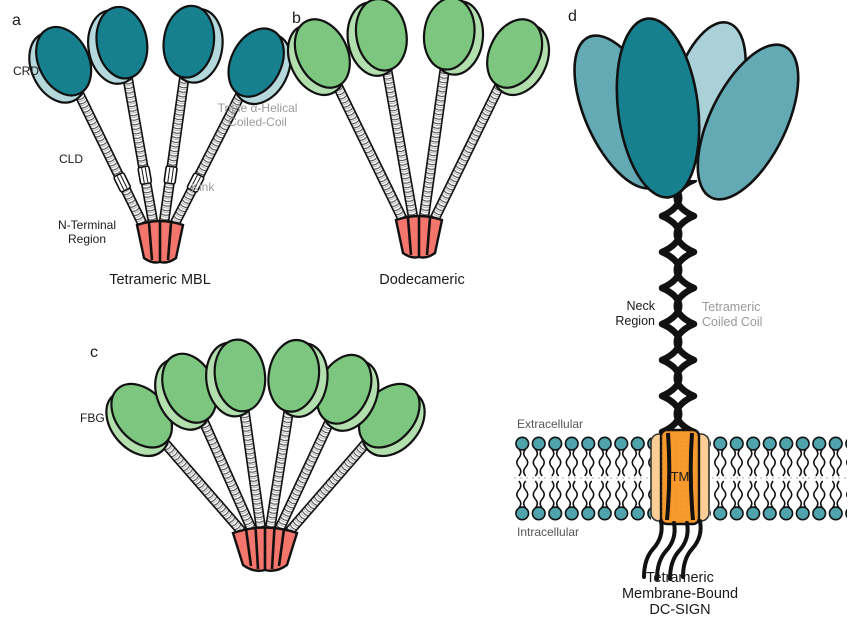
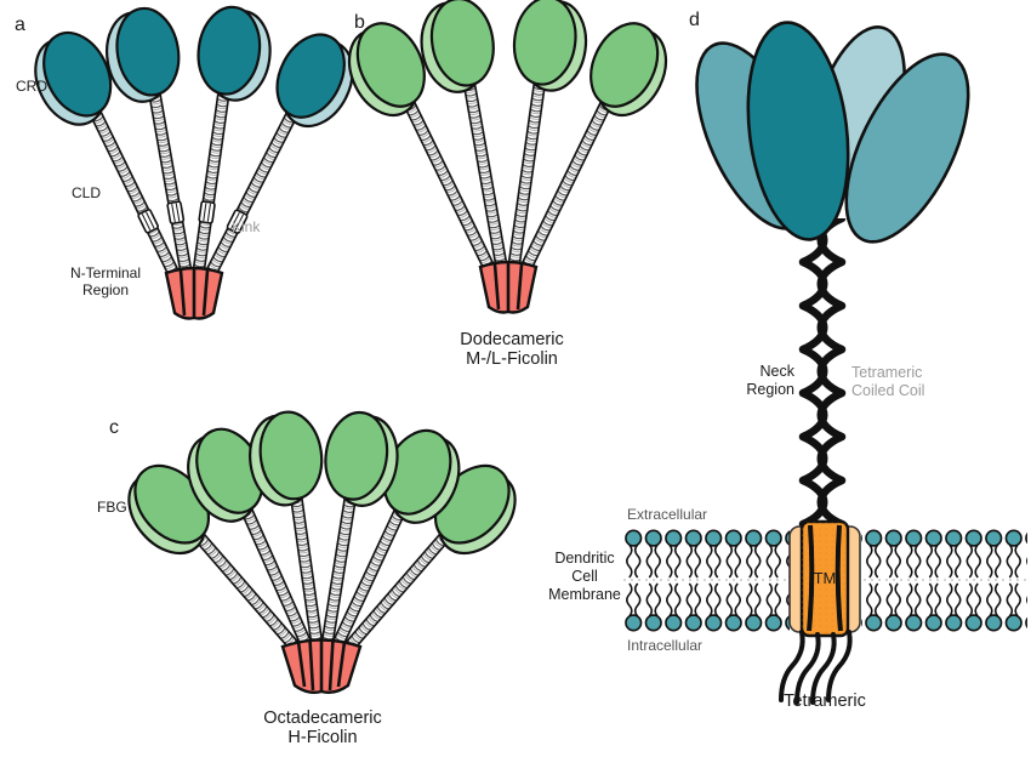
  a
  CRD
  CLD
- Triple α-Helical
- Coiled-Coil
  Kink
  N-Terminal
  Region
- Tetrameric MBL
  b
  Dodecameric
+ M-/L-Ficolin
  c
  FBG
+ Octadecameric
+ H-Ficolin
  d
  Neck
  Region
  Tetrameric
  Coiled Coil
  Extracellular
+ Dendritic
+ Cell
+ Membrane
  Intracellular
  TM
  Tetrameric
- Membrane-Bound
- DC-SIGN
